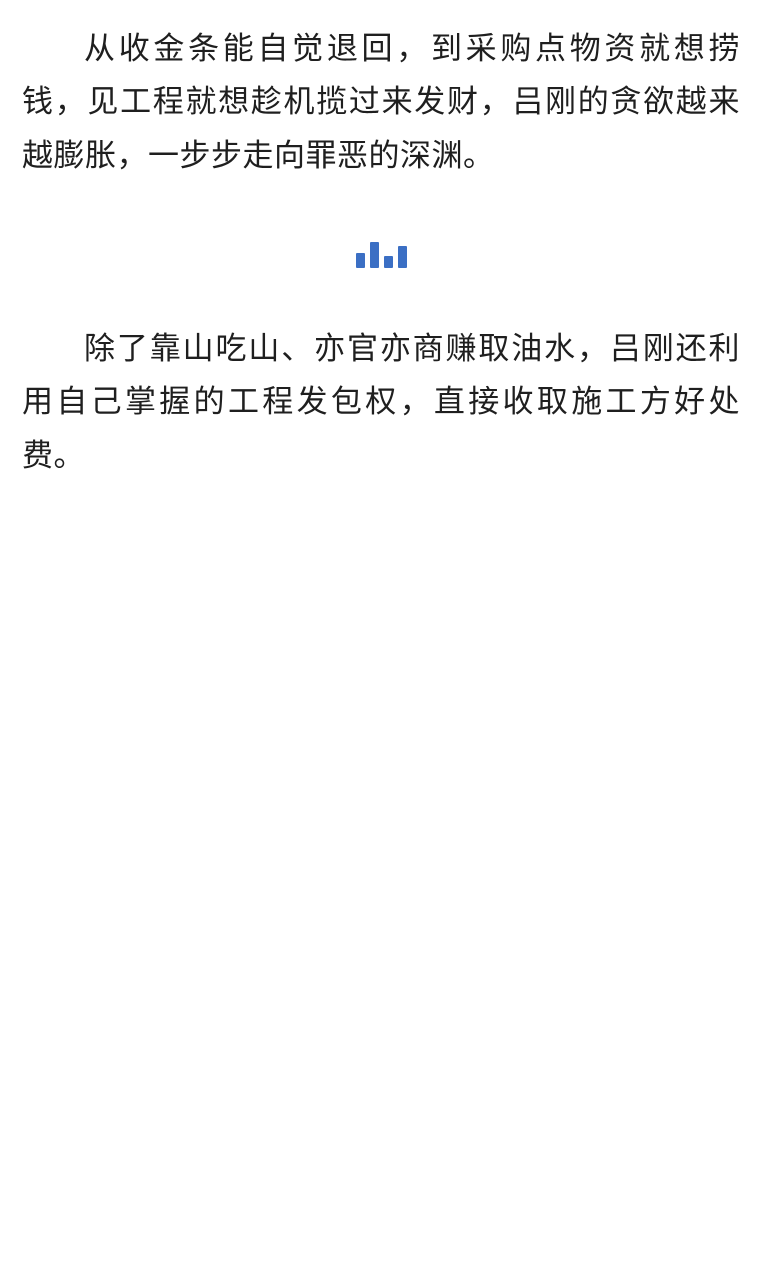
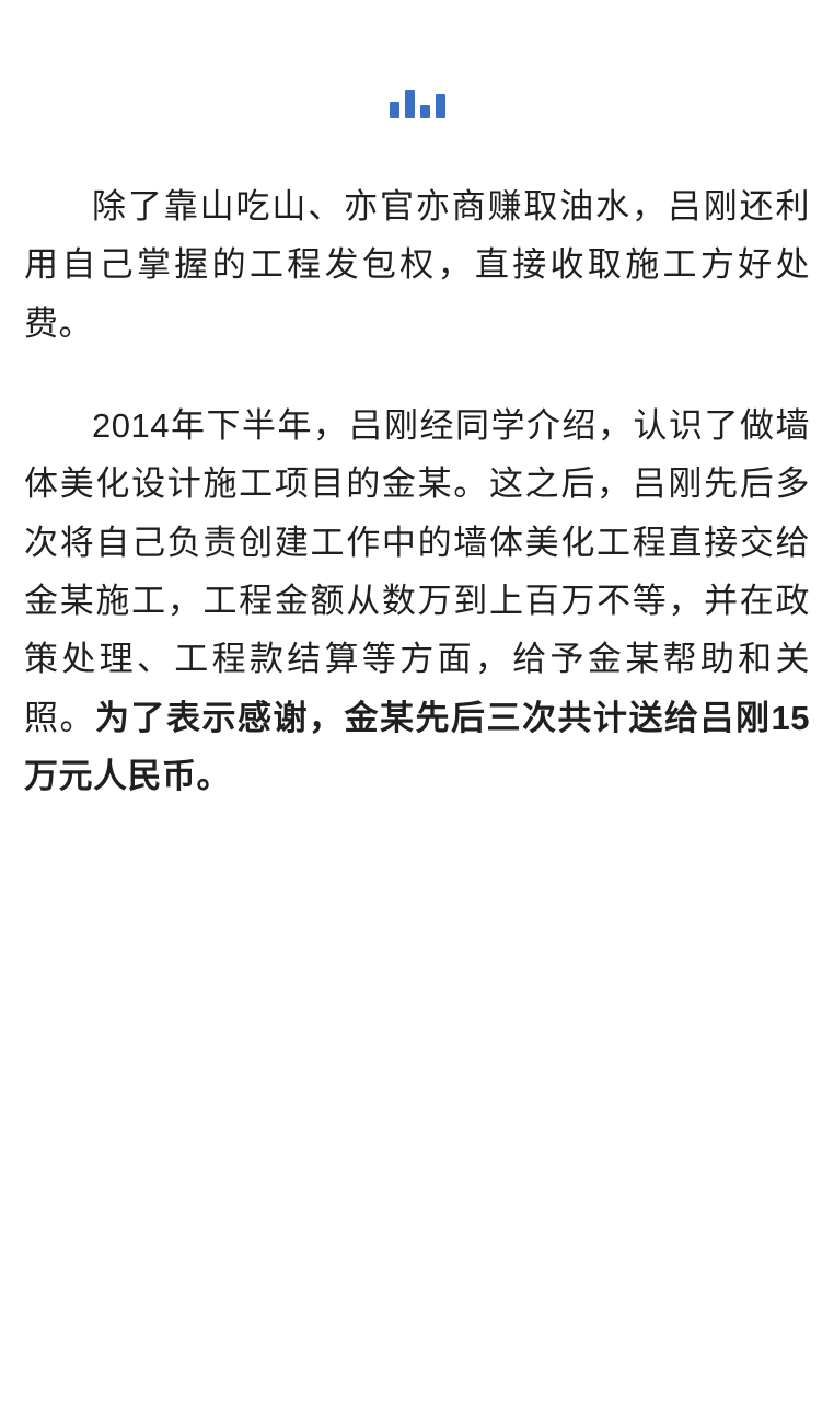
- 从收金条能自觉退回，到采购点物资就想捞钱，见工程就想趁机揽过来发财，吕刚的贪欲越来越膨胀，一步步走向罪恶的深渊。
  除了靠山吃山、亦官亦商赚取油水，吕刚还利用自己掌握的工程发包权，直接收取施工方好处费。
+ 2014年下半年，吕刚经同学介绍，认识了做墙体美化设计施工项目的金某。这之后，吕刚先后多次将自己负责创建工作中的墙体美化工程直接交给金某施工，工程金额从数万到上百万不等，并在政策处理、工程款结算等方面，给予金某帮助和关照。为了表示感谢，金某先后三次共计送给吕刚15万元人民币。
